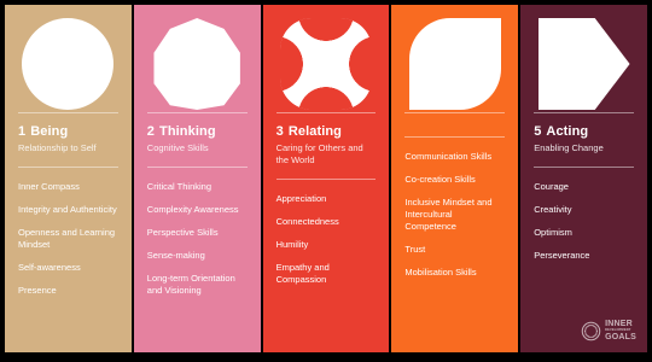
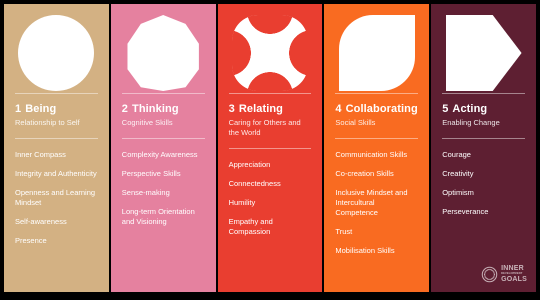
  1 Being
  Relationship to Self
  Inner Compass
  Integrity and Authenticity
  Openness and Learning Mindset
  Self-awareness
  Presence
  2 Thinking
  Cognitive Skills
- Critical Thinking
  Complexity Awareness
  Perspective Skills
  Sense-making
  Long-term Orientation and Visioning
  3 Relating
  Caring for Others and the World
  Appreciation
  Connectedness
  Humility
  Empathy and Compassion
+ 4 Collaborating
+ Social Skills
  Communication Skills
  Co-creation Skills
  Inclusive Mindset and Intercultural Competence
  Trust
  Mobilisation Skills
  5 Acting
  Enabling Change
  Courage
  Creativity
  Optimism
  Perseverance
